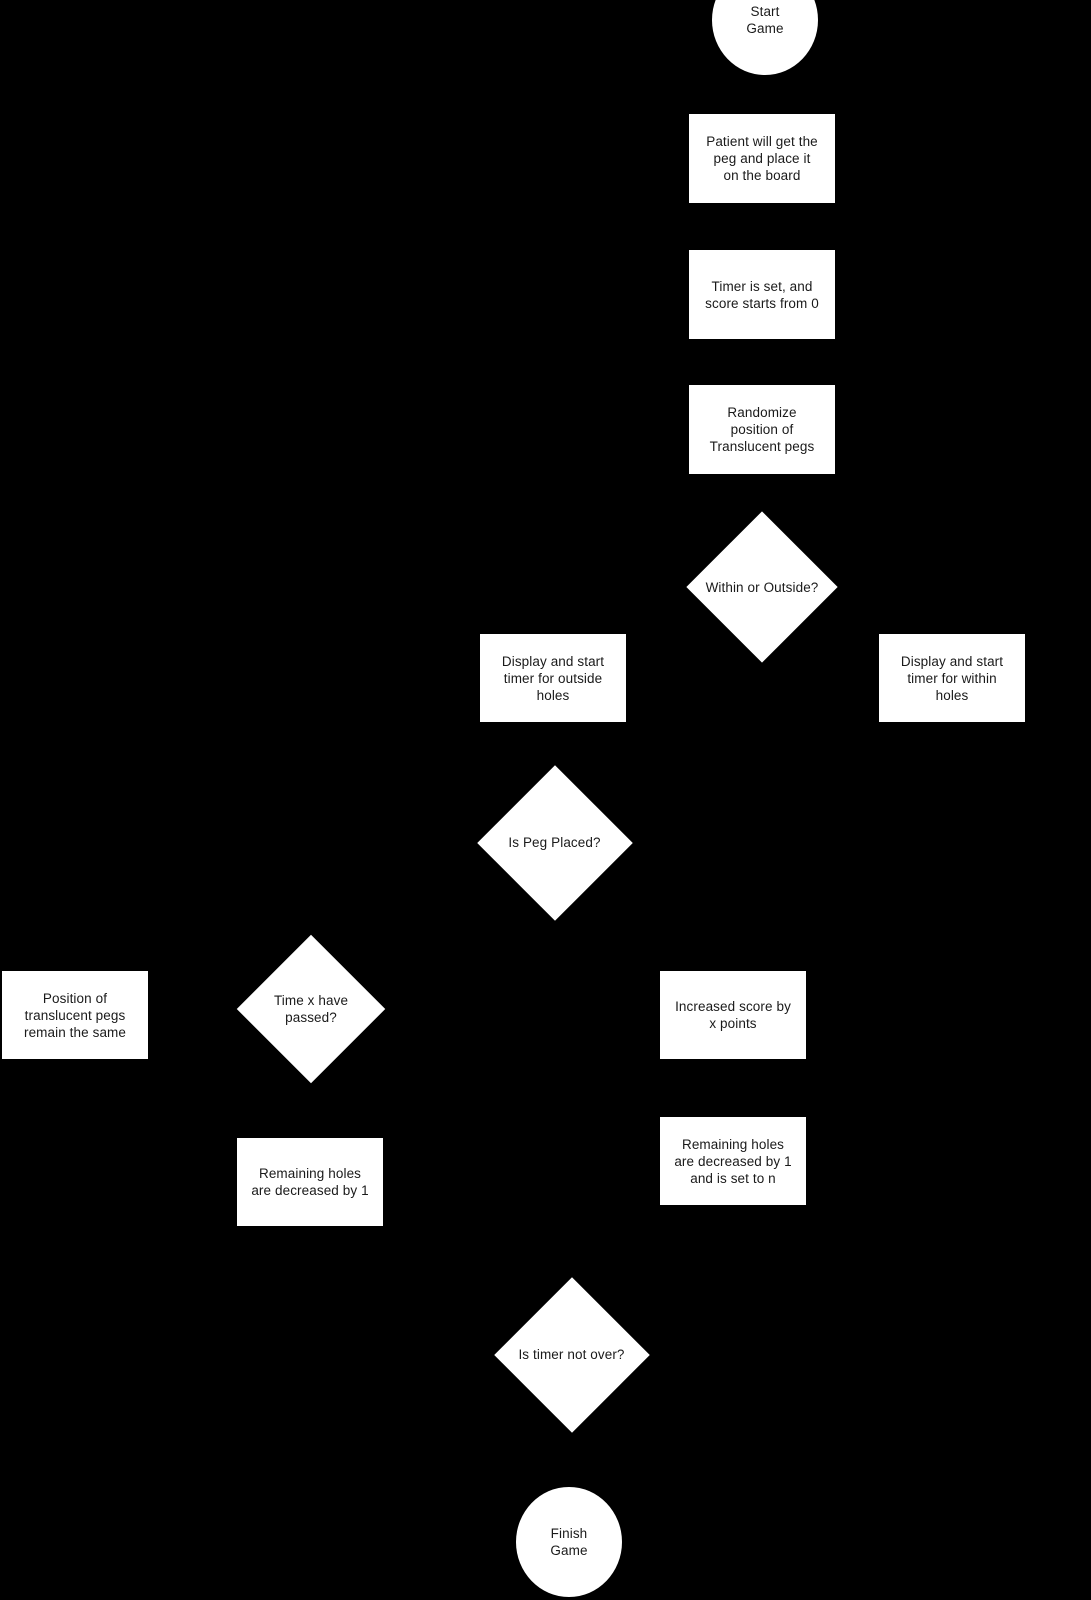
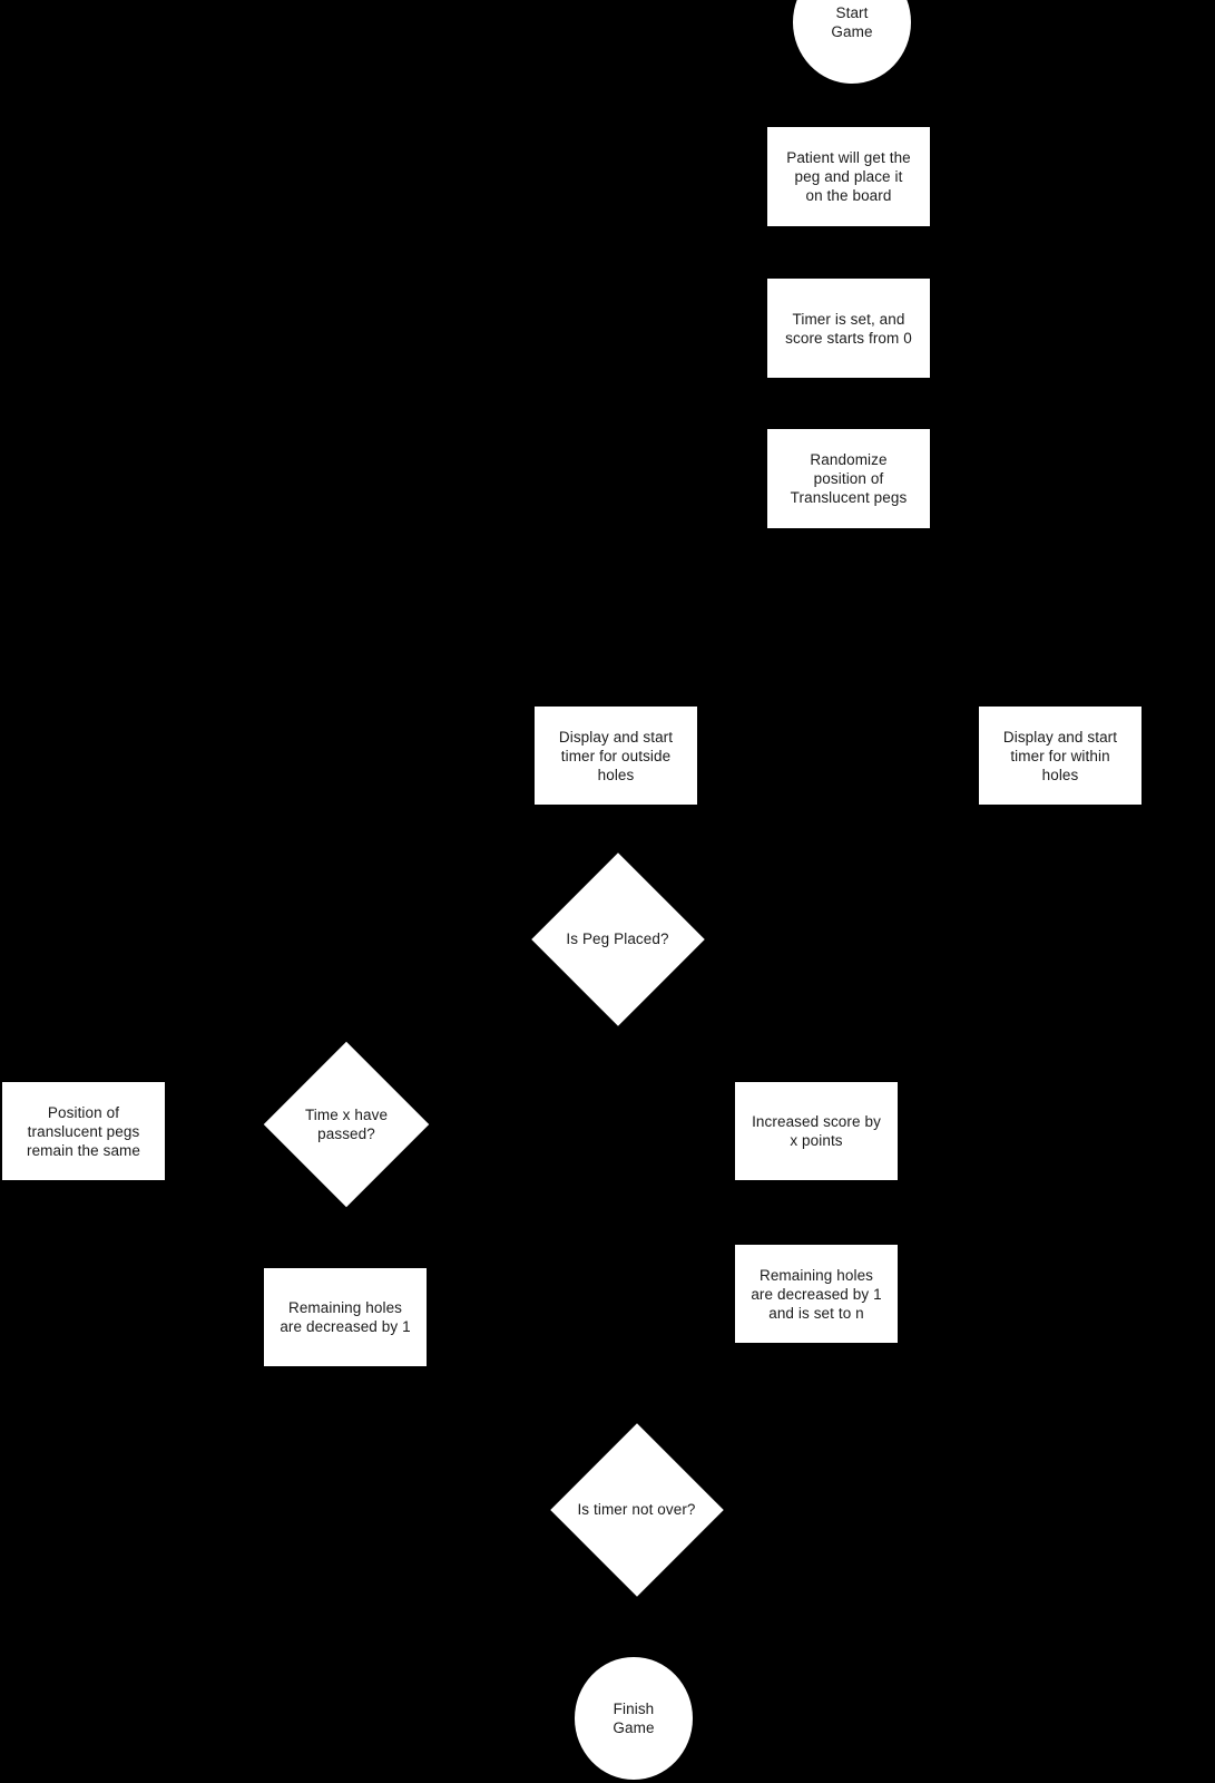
  Start
  Game
  Patient will get the
  peg and place it
  on the board
  Timer is set, and
  score starts from 0
  Randomize
  position of
  Translucent pegs
- Within or Outside?
  Display and start
  timer for outside
  holes
  Display and start
  timer for within
  holes
  Is Peg Placed?
  Position of
  translucent pegs
  remain the same
  Time x have
  passed?
  Increased score by
  x points
  Remaining holes
  are decreased by 1
  Remaining holes
  are decreased by 1
  and is set to n
  Is timer not over?
  Finish
  Game
